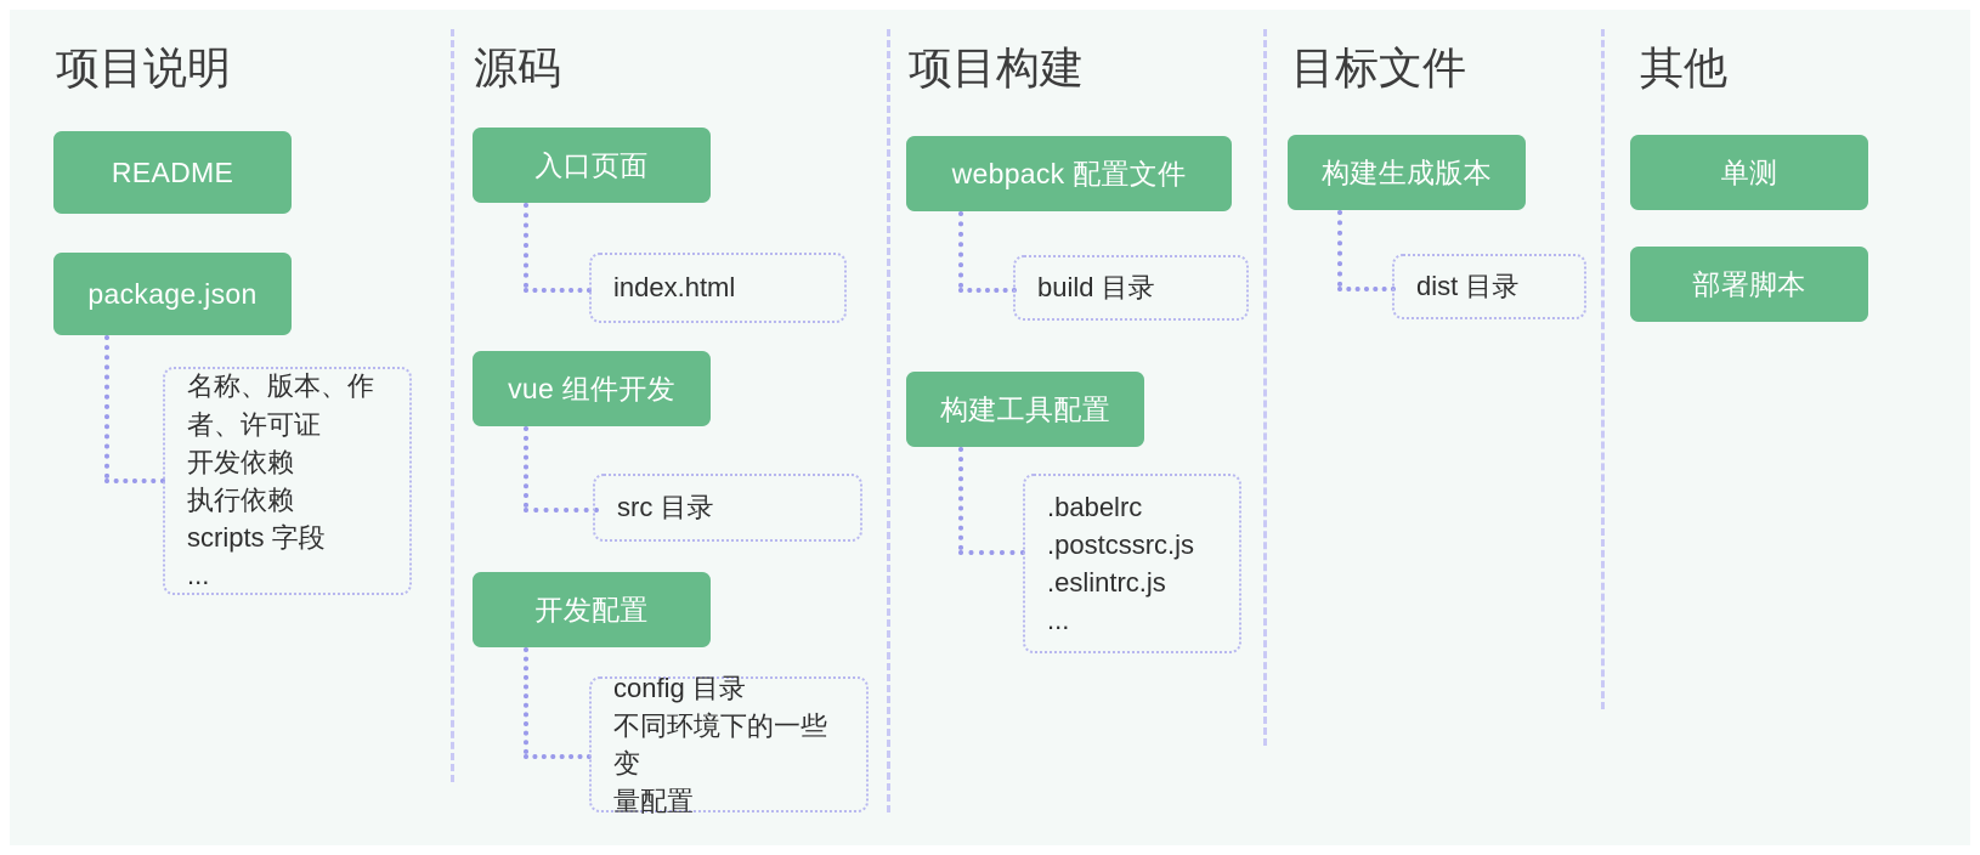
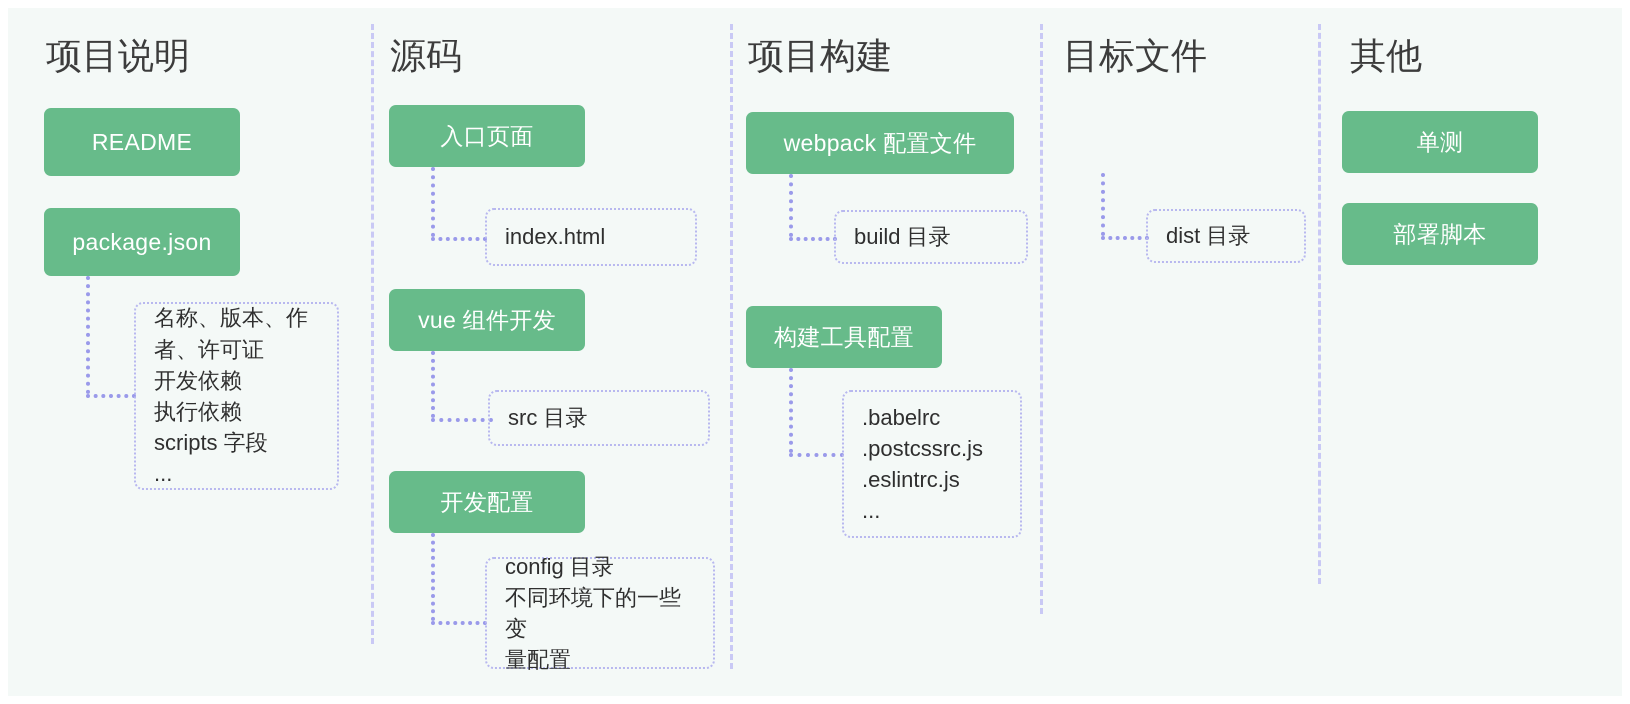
  项目说明
  README
  package.json
  名称、版本、作
  者、许可证
  开发依赖
  执行依赖
  scripts 字段
  ...
  源码
  入口页面
  index.html
  vue 组件开发
  src 目录
  开发配置
  config 目录
  不同环境下的一些变
  量配置
  项目构建
  webpack 配置文件
  build 目录
  构建工具配置
  .babelrc
  .postcssrc.js
  .eslintrc.js
  ...
  目标文件
- 构建生成版本
  dist 目录
  其他
  单测
  部署脚本
